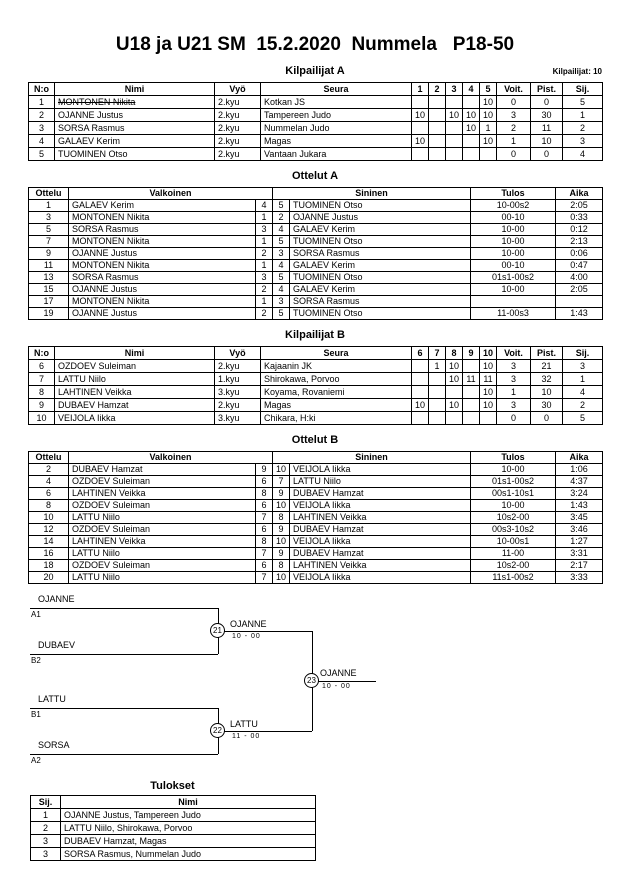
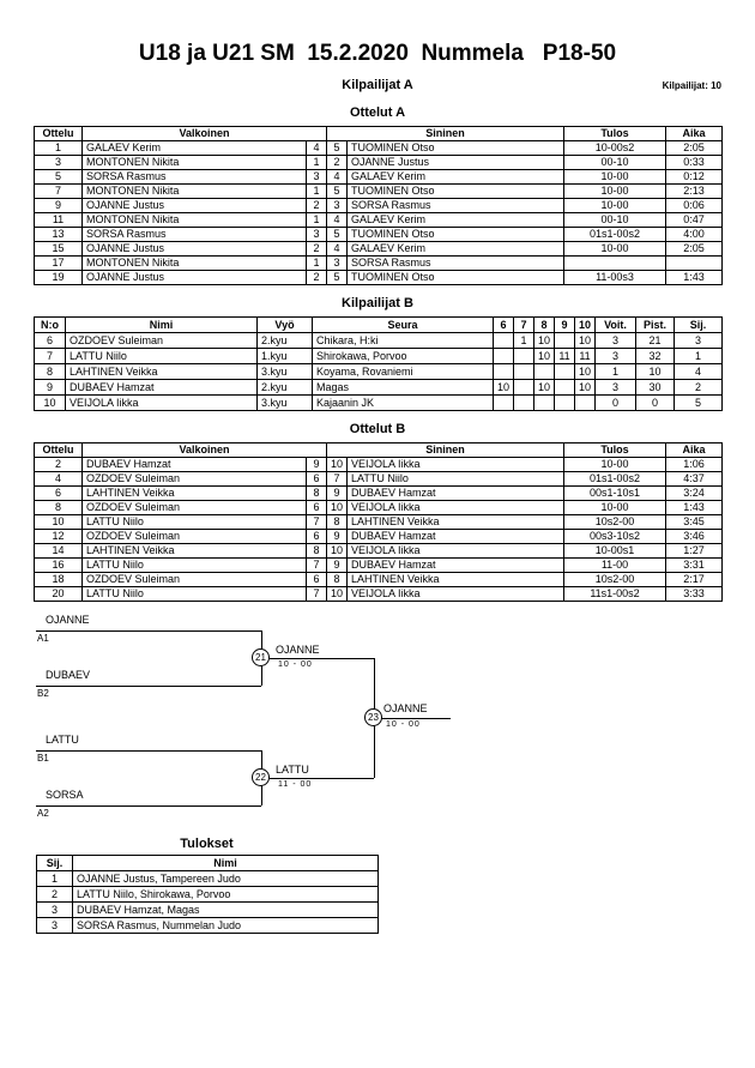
  U18 ja U21 SM 15.2.2020 Nummela P18-50
  Kilpailijat A
  Kilpailijat: 10
- 	N:o	Nimi	Vyö	Seura	1	2	3	4	5	Voit.	Pist.	Sij.
- 1	MONTONEN Nikita	2.kyu	Kotkan JS					10	0	0	5
- 2	OJANNE Justus	2.kyu	Tampereen Judo	10		10	10	10	3	30	1
- 3	SORSA Rasmus	2.kyu	Nummelan Judo				10	1	2	11	2
- 4	GALAEV Kerim	2.kyu	Magas	10				10	1	10	3
- 5	TUOMINEN Otso	2.kyu	Vantaan Jukara						0	0	4
  Ottelut A
  Ottelu	Valkoinen	Sininen	Tulos	Aika
  1	GALAEV Kerim	4	5	TUOMINEN Otso	10-00s2	2:05
  3	MONTONEN Nikita	1	2	OJANNE Justus	00-10	0:33
  5	SORSA Rasmus	3	4	GALAEV Kerim	10-00	0:12
  7	MONTONEN Nikita	1	5	TUOMINEN Otso	10-00	2:13
  9	OJANNE Justus	2	3	SORSA Rasmus	10-00	0:06
  11	MONTONEN Nikita	1	4	GALAEV Kerim	00-10	0:47
  13	SORSA Rasmus	3	5	TUOMINEN Otso	01s1-00s2	4:00
  15	OJANNE Justus	2	4	GALAEV Kerim	10-00	2:05
  17	MONTONEN Nikita	1	3	SORSA Rasmus
  19	OJANNE Justus	2	5	TUOMINEN Otso	11-00s3	1:43
  Kilpailijat B
  	N:o	Nimi	Vyö	Seura	6	7	8	9	10	Voit.	Pist.	Sij.
- 6	OZDOEV Suleiman	2.kyu	Kajaanin JK		1	10		10	3	21	3
+ 6	OZDOEV Suleiman	2.kyu	Chikara, H:ki		1	10		10	3	21	3
  7	LATTU Niilo	1.kyu	Shirokawa, Porvoo			10	11	11	3	32	1
  8	LAHTINEN Veikka	3.kyu	Koyama, Rovaniemi					10	1	10	4
  9	DUBAEV Hamzat	2.kyu	Magas	10		10		10	3	30	2
- 10	VEIJOLA Iikka	3.kyu	Chikara, H:ki						0	0	5
+ 10	VEIJOLA Iikka	3.kyu	Kajaanin JK						0	0	5
  Ottelut B
  Ottelu	Valkoinen	Sininen	Tulos	Aika
  2	DUBAEV Hamzat	9	10	VEIJOLA Iikka	10-00	1:06
  4	OZDOEV Suleiman	6	7	LATTU Niilo	01s1-00s2	4:37
  6	LAHTINEN Veikka	8	9	DUBAEV Hamzat	00s1-10s1	3:24
  8	OZDOEV Suleiman	6	10	VEIJOLA Iikka	10-00	1:43
  10	LATTU Niilo	7	8	LAHTINEN Veikka	10s2-00	3:45
  12	OZDOEV Suleiman	6	9	DUBAEV Hamzat	00s3-10s2	3:46
  14	LAHTINEN Veikka	8	10	VEIJOLA Iikka	10-00s1	1:27
  16	LATTU Niilo	7	9	DUBAEV Hamzat	11-00	3:31
  18	OZDOEV Suleiman	6	8	LAHTINEN Veikka	10s2-00	2:17
  20	LATTU Niilo	7	10	VEIJOLA Iikka	11s1-00s2	3:33
  OJANNE
  A1
  DUBAEV
  B2
  21
  OJANNE
  LATTU
  B1
  SORSA
  A2
  22
  LATTU
  23
  OJANNE
  Tulokset
  	Sij.	Nimi
  1	OJANNE Justus, Tampereen Judo
  2	LATTU Niilo, Shirokawa, Porvoo
  3	DUBAEV Hamzat, Magas
  3	SORSA Rasmus, Nummelan Judo
